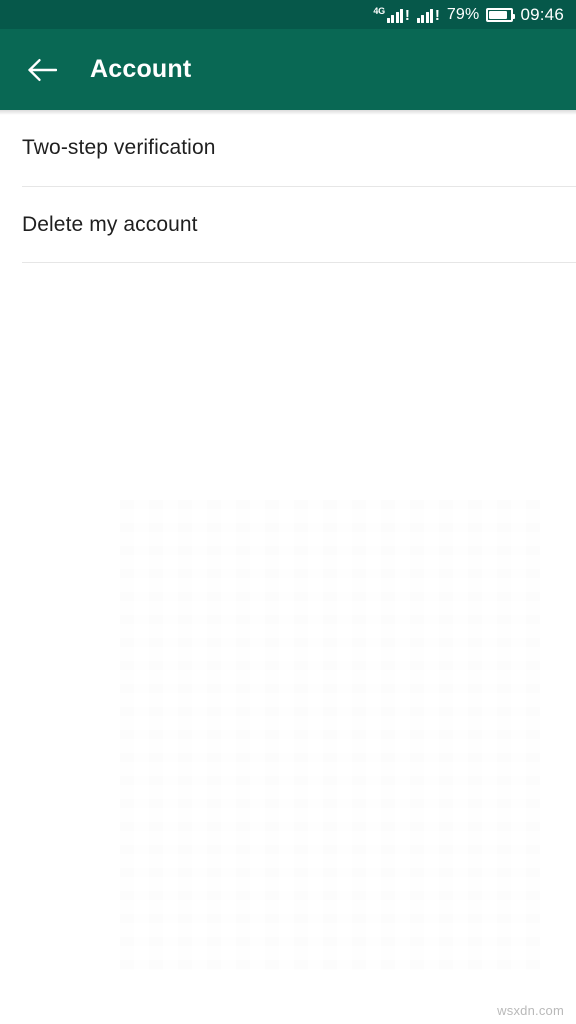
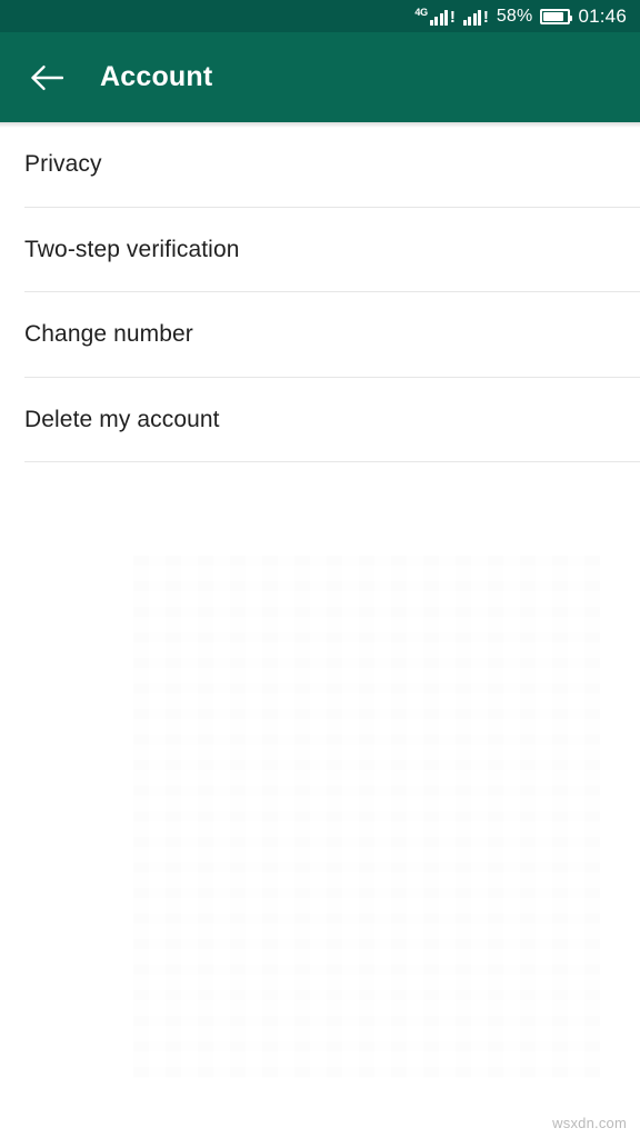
  4G
  !
  !
- 79%
+ 58%
- 09:46
+ 01:46
  Account
+ Privacy
  Two-step verification
+ Change number
  Delete my account
  wsxdn.com
